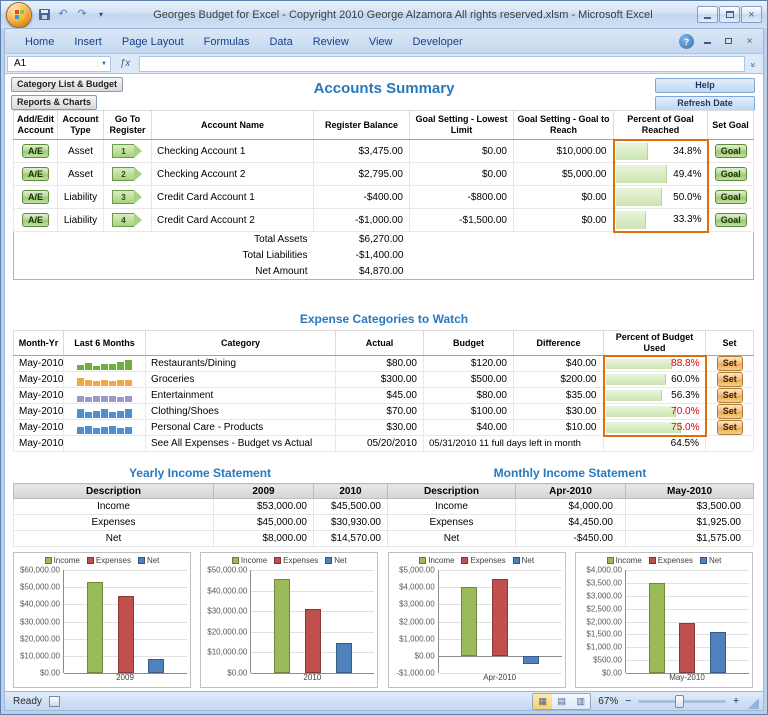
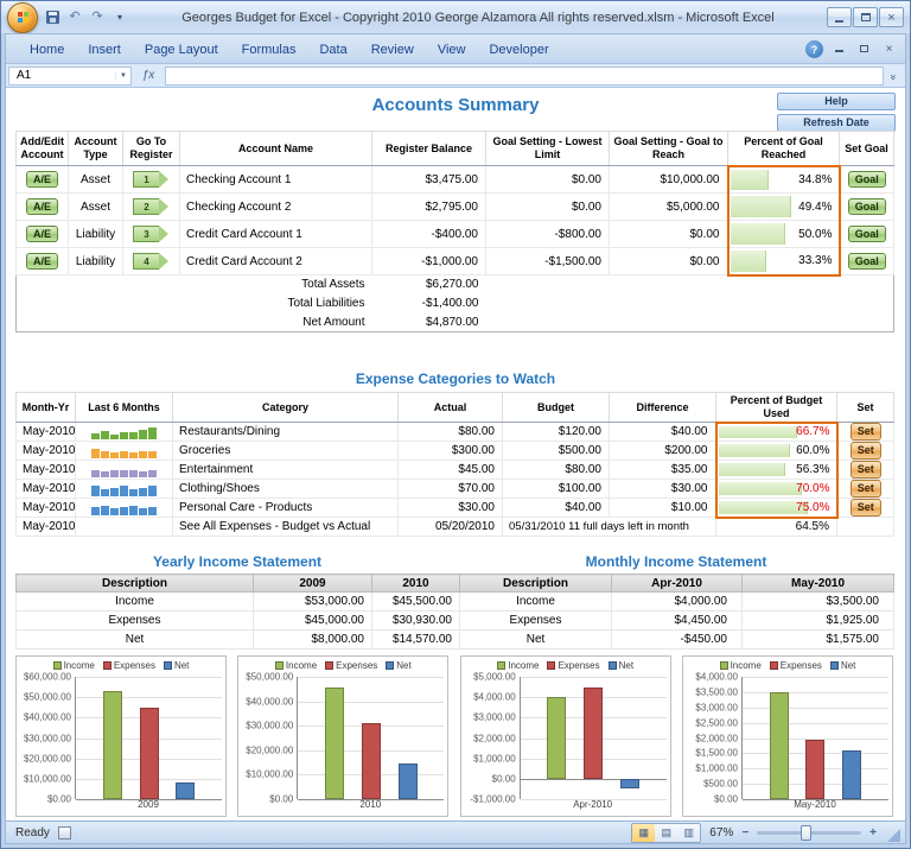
  ↶
  ↷
  ▾
  Georges Budget for Excel - Copyright 2010 George Alzamora All rights reserved.xlsm - Microsoft Excel
  ×
  Home
  Insert
  Page Layout
  Formulas
  Data
  Review
  View
  Developer
  ?
  ×
  A1
  ƒx
- Category List & Budget
- Reports & Charts
  Help
  Refresh Date
  Accounts Summary
  Add/Edit Account	Account Type	Go To Register	Account Name	Register Balance	Goal Setting - Lowest Limit	Goal Setting - Goal to Reach	Percent of Goal Reached	Set Goal
  A/E	Asset	1	Checking Account 1	$3,475.00	$0.00	$10,000.00	34.8%	Goal
  A/E	Asset	2	Checking Account 2	$2,795.00	$0.00	$5,000.00	49.4%	Goal
  A/E	Liability	3	Credit Card Account 1	-$400.00	-$800.00	$0.00	50.0%	Goal
  A/E	Liability	4	Credit Card Account 2	-$1,000.00	-$1,500.00	$0.00	33.3%	Goal
  	Total Assets	$6,270.00
  	Total Liabilities	-$1,400.00
  	Net Amount	$4,870.00
  Expense Categories to Watch
  Month-Yr	Last 6 Months	Category	Actual	Budget	Difference	Percent of Budget Used	Set
- May-2010		Restaurants/Dining	$80.00	$120.00	$40.00	88.8%	Set
+ May-2010		Restaurants/Dining	$80.00	$120.00	$40.00	66.7%	Set
  May-2010		Groceries	$300.00	$500.00	$200.00	60.0%	Set
  May-2010		Entertainment	$45.00	$80.00	$35.00	56.3%	Set
  May-2010		Clothing/Shoes	$70.00	$100.00	$30.00	70.0%	Set
  May-2010		Personal Care - Products	$30.00	$40.00	$10.00	75.0%	Set
  May-2010		See All Expenses - Budget vs Actual	05/20/2010	05/31/2010 11 full days left in month	64.5%
  Yearly Income Statement
  Description	2009	2010
  Income	$53,000.00	$45,500.00
  Expenses	$45,000.00	$30,930.00
  Net	$8,000.00	$14,570.00
  Monthly Income Statement
  Description	Apr-2010	May-2010
  Income	$4,000.00	$3,500.00
  Expenses	$4,450.00	$1,925.00
  Net	-$450.00	$1,575.00
  Income
  Expenses
  Net
  $60,000.00
  $50,000.00
  $40,000.00
  $30,000.00
  $20,000.00
  $10,000.00
  $0.00
  2009
  Income
  Expenses
  Net
  $50,000.00
  $40,000.00
  $30,000.00
  $20,000.00
  $10,000.00
  $0.00
  2010
  Income
  Expenses
  Net
  $5,000.00
  $4,000.00
  $3,000.00
  $2,000.00
  $1,000.00
  $0.00
  -$1,000.00
  Apr-2010
  Income
  Expenses
  Net
  $4,000.00
  $3,500.00
  $3,000.00
  $2,500.00
  $2,000.00
  $1,500.00
  $1,000.00
  $500.00
  $0.00
  May-2010
  Ready
  ▦
  ▤
  ▥
  67%
  −
  +
